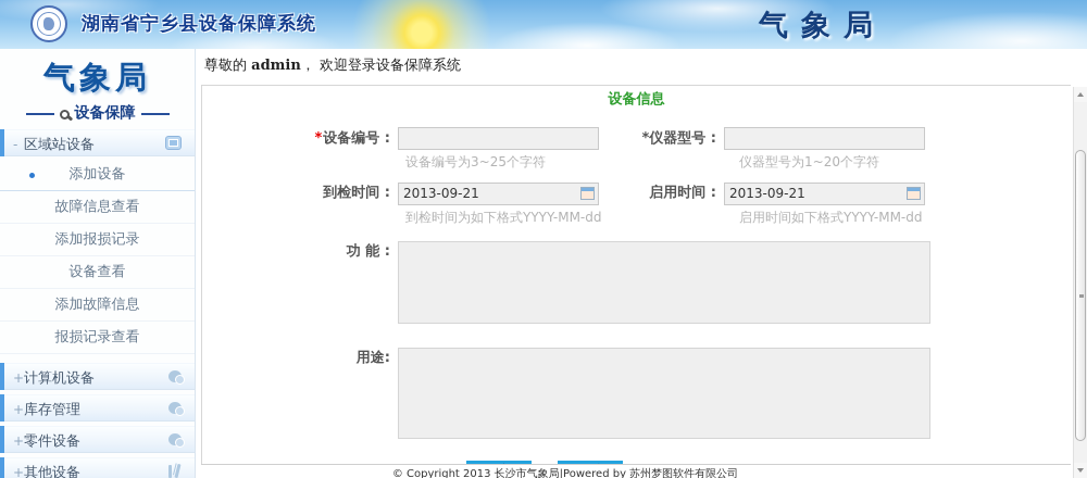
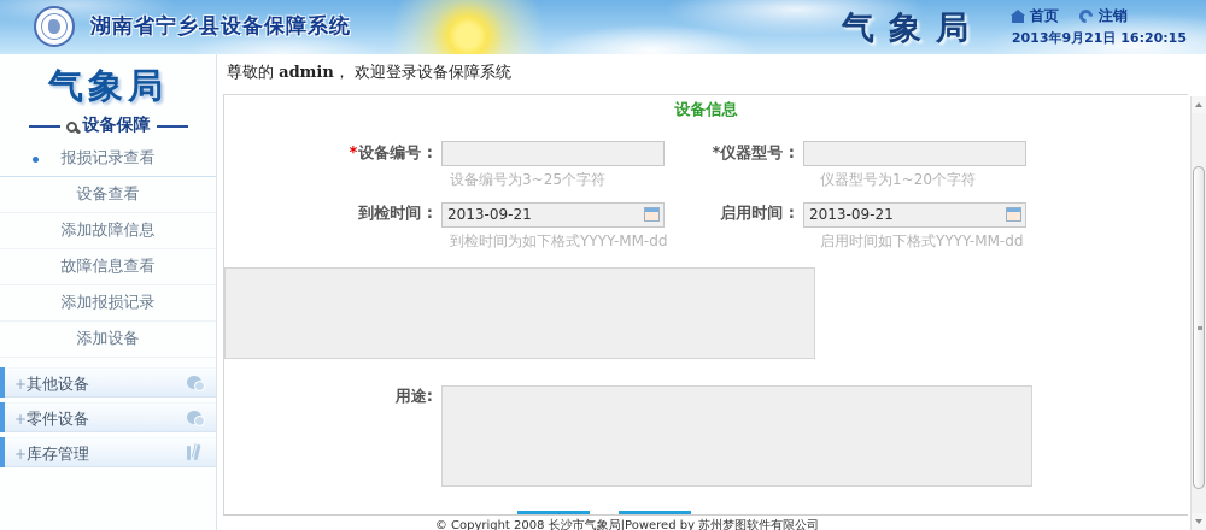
  湖南省宁乡县设备保障系统
  气象局
+ 首页
+ 注销
+ 2013年9月21日 16:20:15
  气象局
  设备保障
- - 区域站设备
- 添加设备
+ 报损记录查看
- 故障信息查看
+ 设备查看
- 添加报损记录
+ 添加故障信息
- 设备查看
+ 故障信息查看
- 添加故障信息
+ 添加报损记录
- 报损记录查看
+ 添加设备
- +计算机设备
- +库存管理
+ +其他设备
  +零件设备
- +其他设备
+ +库存管理
  尊敬的 admin， 欢迎登录设备保障系统
  设备信息
  *设备编号 :
  *仪器型号 :
  设备编号为3~25个字符
  仪器型号为1~20个字符
  到检时间 :
  2013-09-21
  启用时间 :
  2013-09-21
  到检时间为如下格式YYYY-MM-dd
  启用时间如下格式YYYY-MM-dd
- 功 能 :
  用途:
- © Copyright 2013 长沙市气象局|Powered by 苏州梦图软件有限公司
+ © Copyright 2008 长沙市气象局|Powered by 苏州梦图软件有限公司
